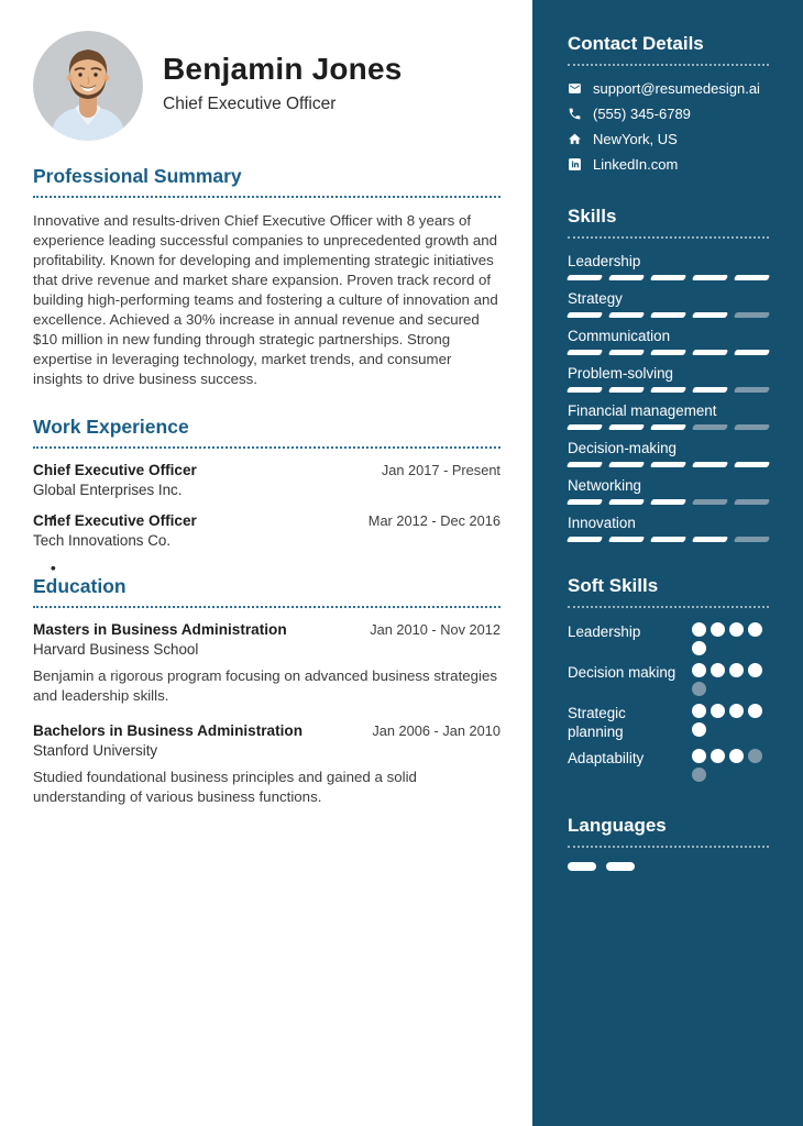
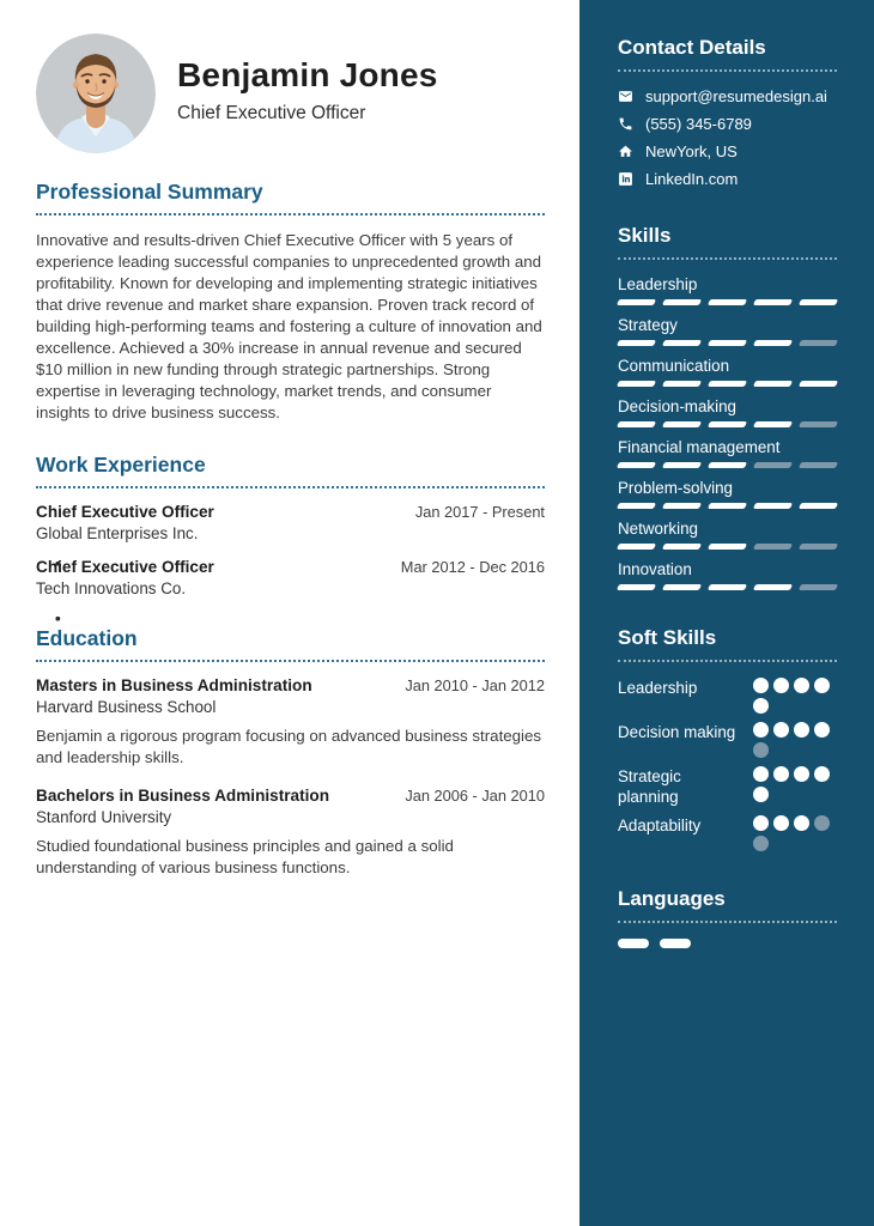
  Benjamin Jones
  Chief Executive Officer
  Professional Summary
- Innovative and results-driven Chief Executive Officer with 8 years of experience leading successful companies to unprecedented growth and profitability. Known for developing and implementing strategic initiatives that drive revenue and market share expansion. Proven track record of building high-performing teams and fostering a culture of innovation and excellence. Achieved a 30% increase in annual revenue and secured $10 million in new funding through strategic partnerships. Strong expertise in leveraging technology, market trends, and consumer insights to drive business success.
+ Innovative and results-driven Chief Executive Officer with 5 years of experience leading successful companies to unprecedented growth and profitability. Known for developing and implementing strategic initiatives that drive revenue and market share expansion. Proven track record of building high-performing teams and fostering a culture of innovation and excellence. Achieved a 30% increase in annual revenue and secured $10 million in new funding through strategic partnerships. Strong expertise in leveraging technology, market trends, and consumer insights to drive business success.
  Work Experience
  Chief Executive Officer
  Jan 2017 - Present
  Global Enterprises Inc.
  Chief Executive Officer
  Mar 2012 - Dec 2016
  Tech Innovations Co.
  Education
  Masters in Business Administration
- Jan 2010 - Nov 2012
+ Jan 2010 - Jan 2012
  Harvard Business School
  Benjamin a rigorous program focusing on advanced business strategies and leadership skills.
  Bachelors in Business Administration
  Jan 2006 - Jan 2010
  Stanford University
  Studied foundational business principles and gained a solid understanding of various business functions.
  Contact Details
  support@resumedesign.ai
  (555) 345-6789
  NewYork, US
  LinkedIn.com
  Skills
  Leadership
  Strategy
  Communication
- Problem-solving
+ Decision-making
  Financial management
- Decision-making
+ Problem-solving
  Networking
  Innovation
  Soft Skills
  Leadership
  Decision making
  Strategic planning
  Adaptability
  Languages
